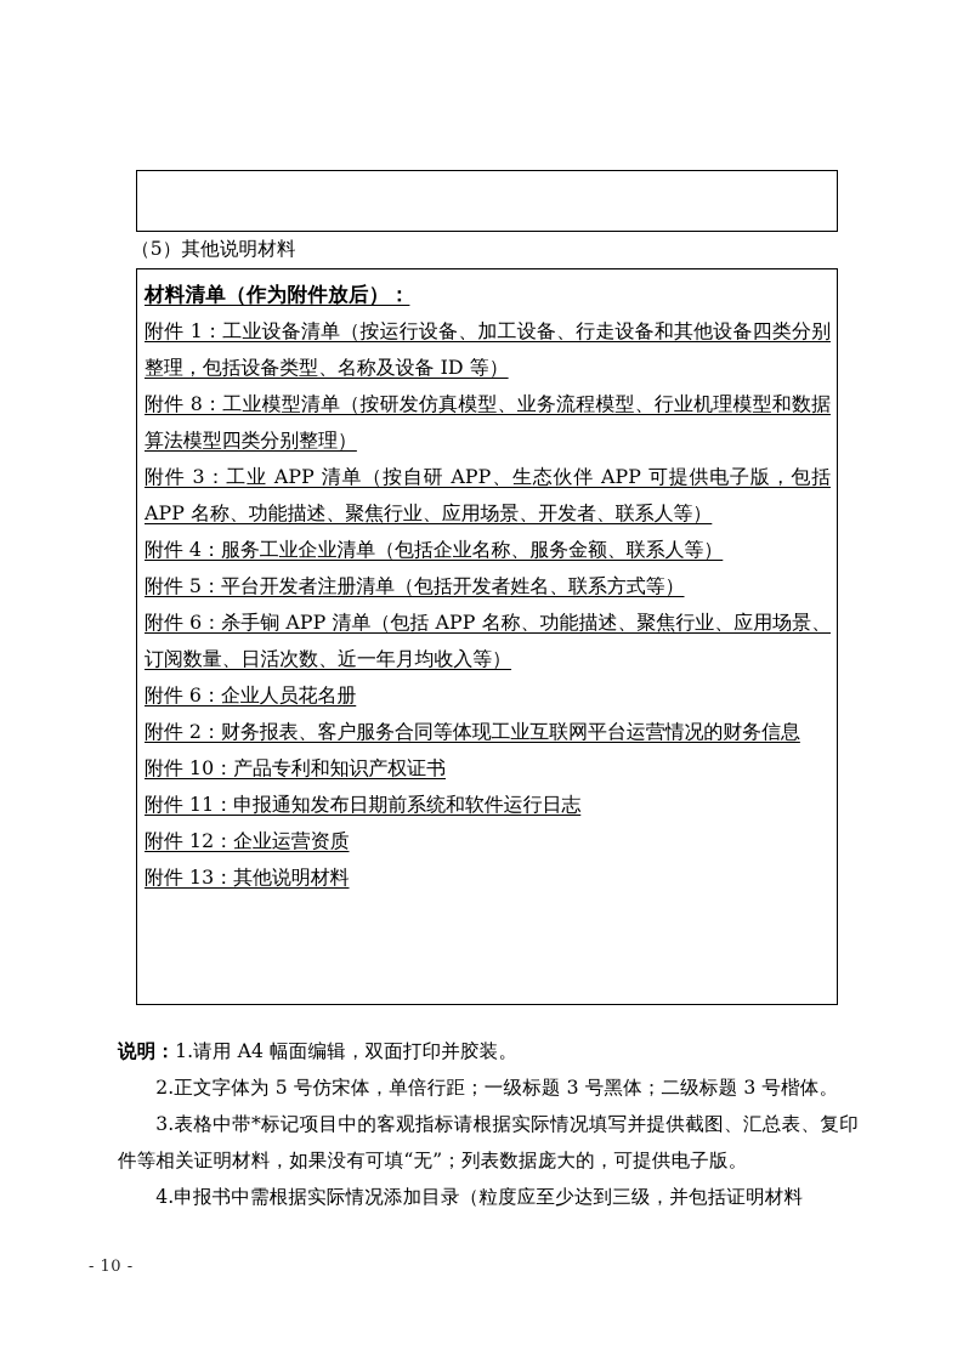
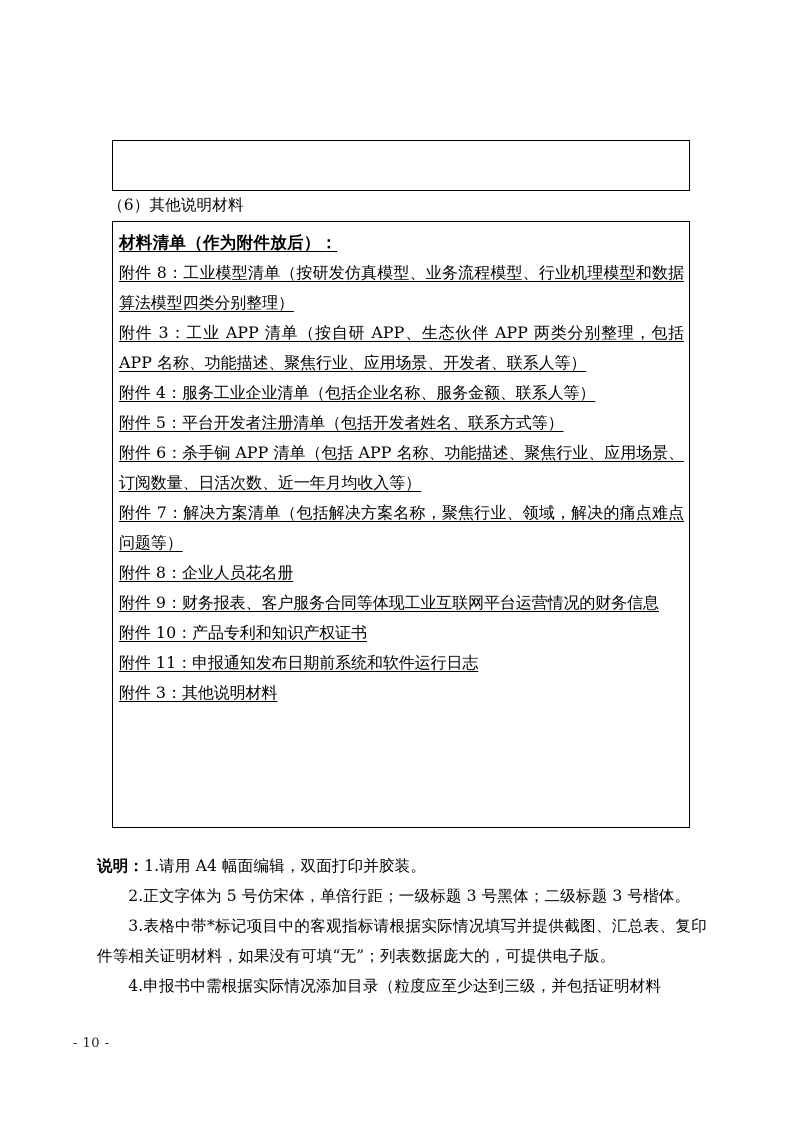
- （5）其他说明材料
+ （6）其他说明材料
  材料清单（作为附件放后）：
- 附件 1：工业设备清单（按运行设备、加工设备、行走设备和其他设备四类分别整理，包括设备类型、名称及设备 ID 等）
  附件 8：工业模型清单（按研发仿真模型、业务流程模型、行业机理模型和数据算法模型四类分别整理）
- 附件 3：工业 APP 清单（按自研 APP、生态伙伴 APP 可提供电子版，包括 APP 名称、功能描述、聚焦行业、应用场景、开发者、联系人等）
+ 附件 3：工业 APP 清单（按自研 APP、生态伙伴 APP 两类分别整理，包括 APP 名称、功能描述、聚焦行业、应用场景、开发者、联系人等）
  附件 4：服务工业企业清单（包括企业名称、服务金额、联系人等）
  附件 5：平台开发者注册清单（包括开发者姓名、联系方式等）
  附件 6：杀手锏 APP 清单（包括 APP 名称、功能描述、聚焦行业、应用场景、订阅数量、日活次数、近一年月均收入等）
+ 附件 7：解决方案清单（包括解决方案名称，聚焦行业、领域，解决的痛点难点问题等）
- 附件 6：企业人员花名册
+ 附件 8：企业人员花名册
- 附件 2：财务报表、客户服务合同等体现工业互联网平台运营情况的财务信息
+ 附件 9：财务报表、客户服务合同等体现工业互联网平台运营情况的财务信息
  附件 10：产品专利和知识产权证书
  附件 11：申报通知发布日期前系统和软件运行日志
- 附件 12：企业运营资质
- 附件 13：其他说明材料
+ 附件 3：其他说明材料
  说明：1.请用 A4 幅面编辑，双面打印并胶装。
  2.正文字体为 5 号仿宋体，单倍行距；一级标题 3 号黑体；二级标题 3 号楷体。
  3.表格中带*标记项目中的客观指标请根据实际情况填写并提供截图、汇总表、复印件等相关证明材料，如果没有可填“无”；列表数据庞大的，可提供电子版。
  4.申报书中需根据实际情况添加目录（粒度应至少达到三级，并包括证明材料
  - 10 -
